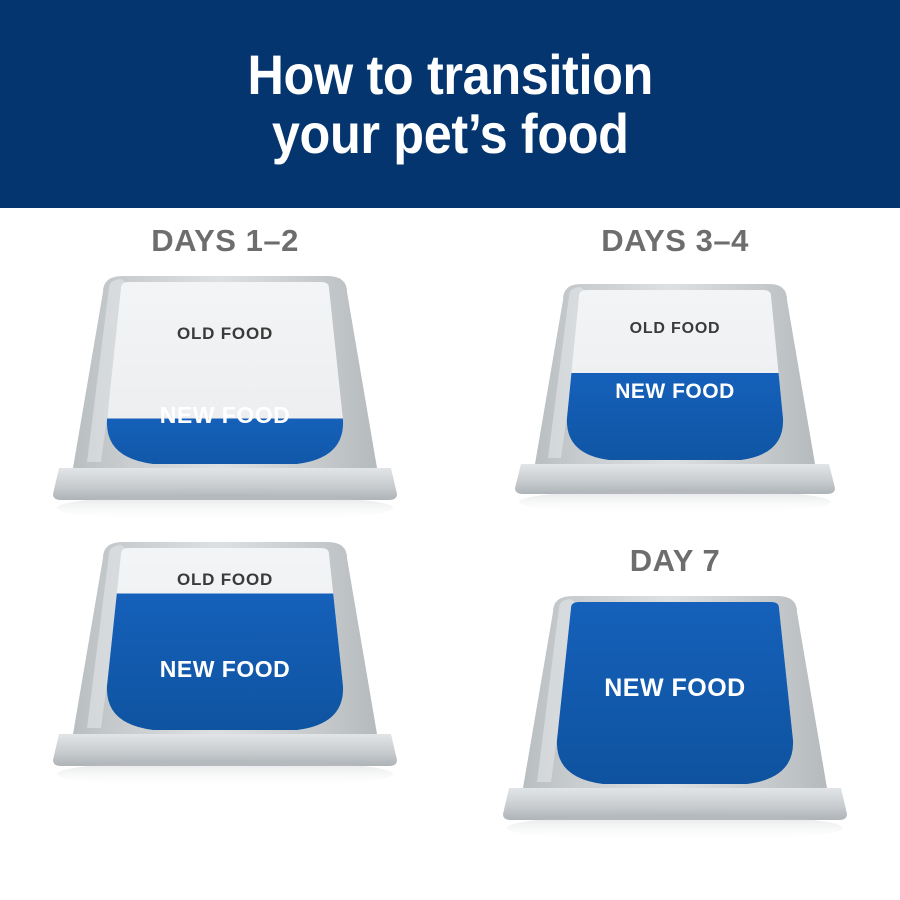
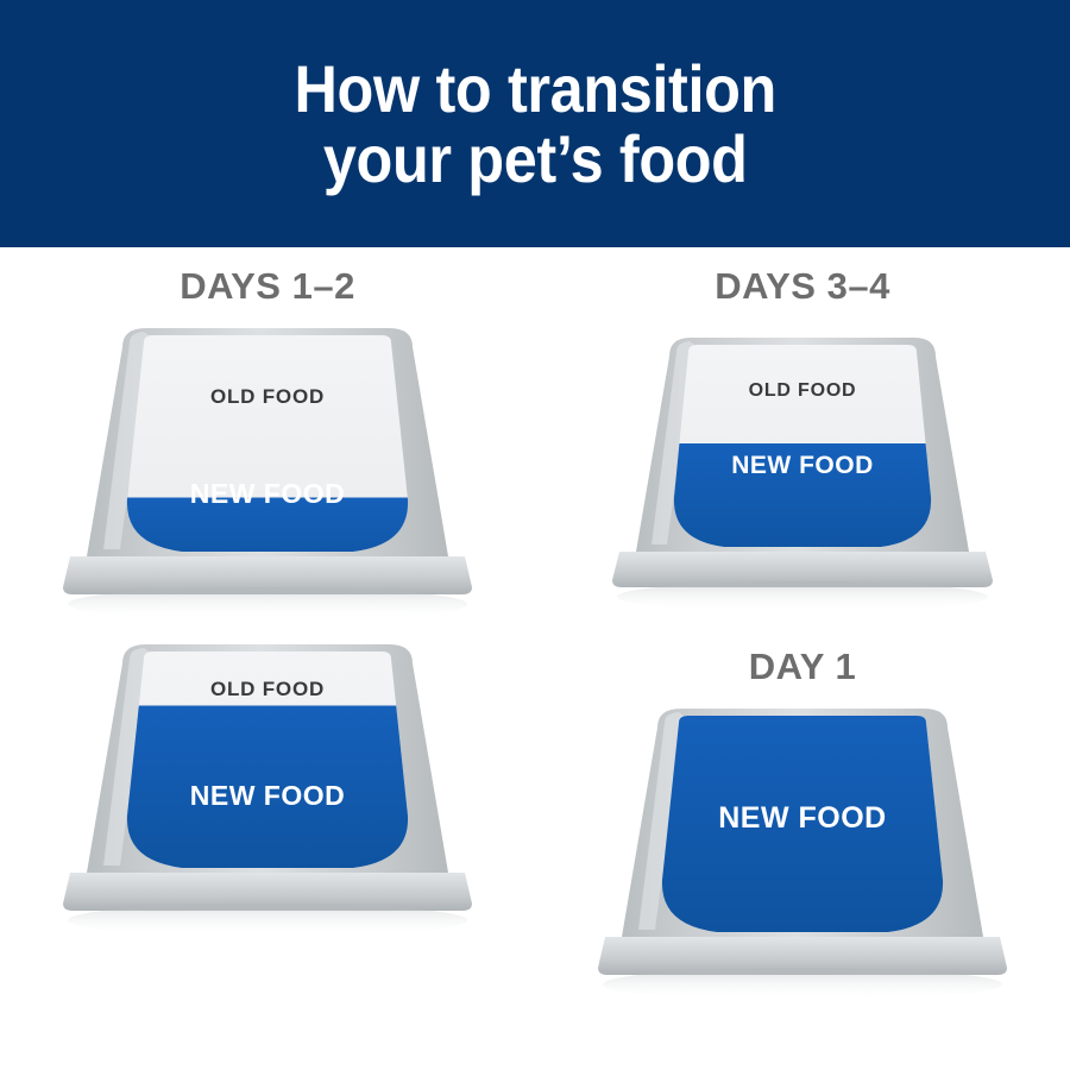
  How to transition
  your pet’s food
  DAYS 1–2
  OLD FOOD
  NEW FOOD
  DAYS 3–4
  OLD FOOD
  NEW FOOD
  OLD FOOD
  NEW FOOD
- DAY 7
+ DAY 1
  NEW FOOD
